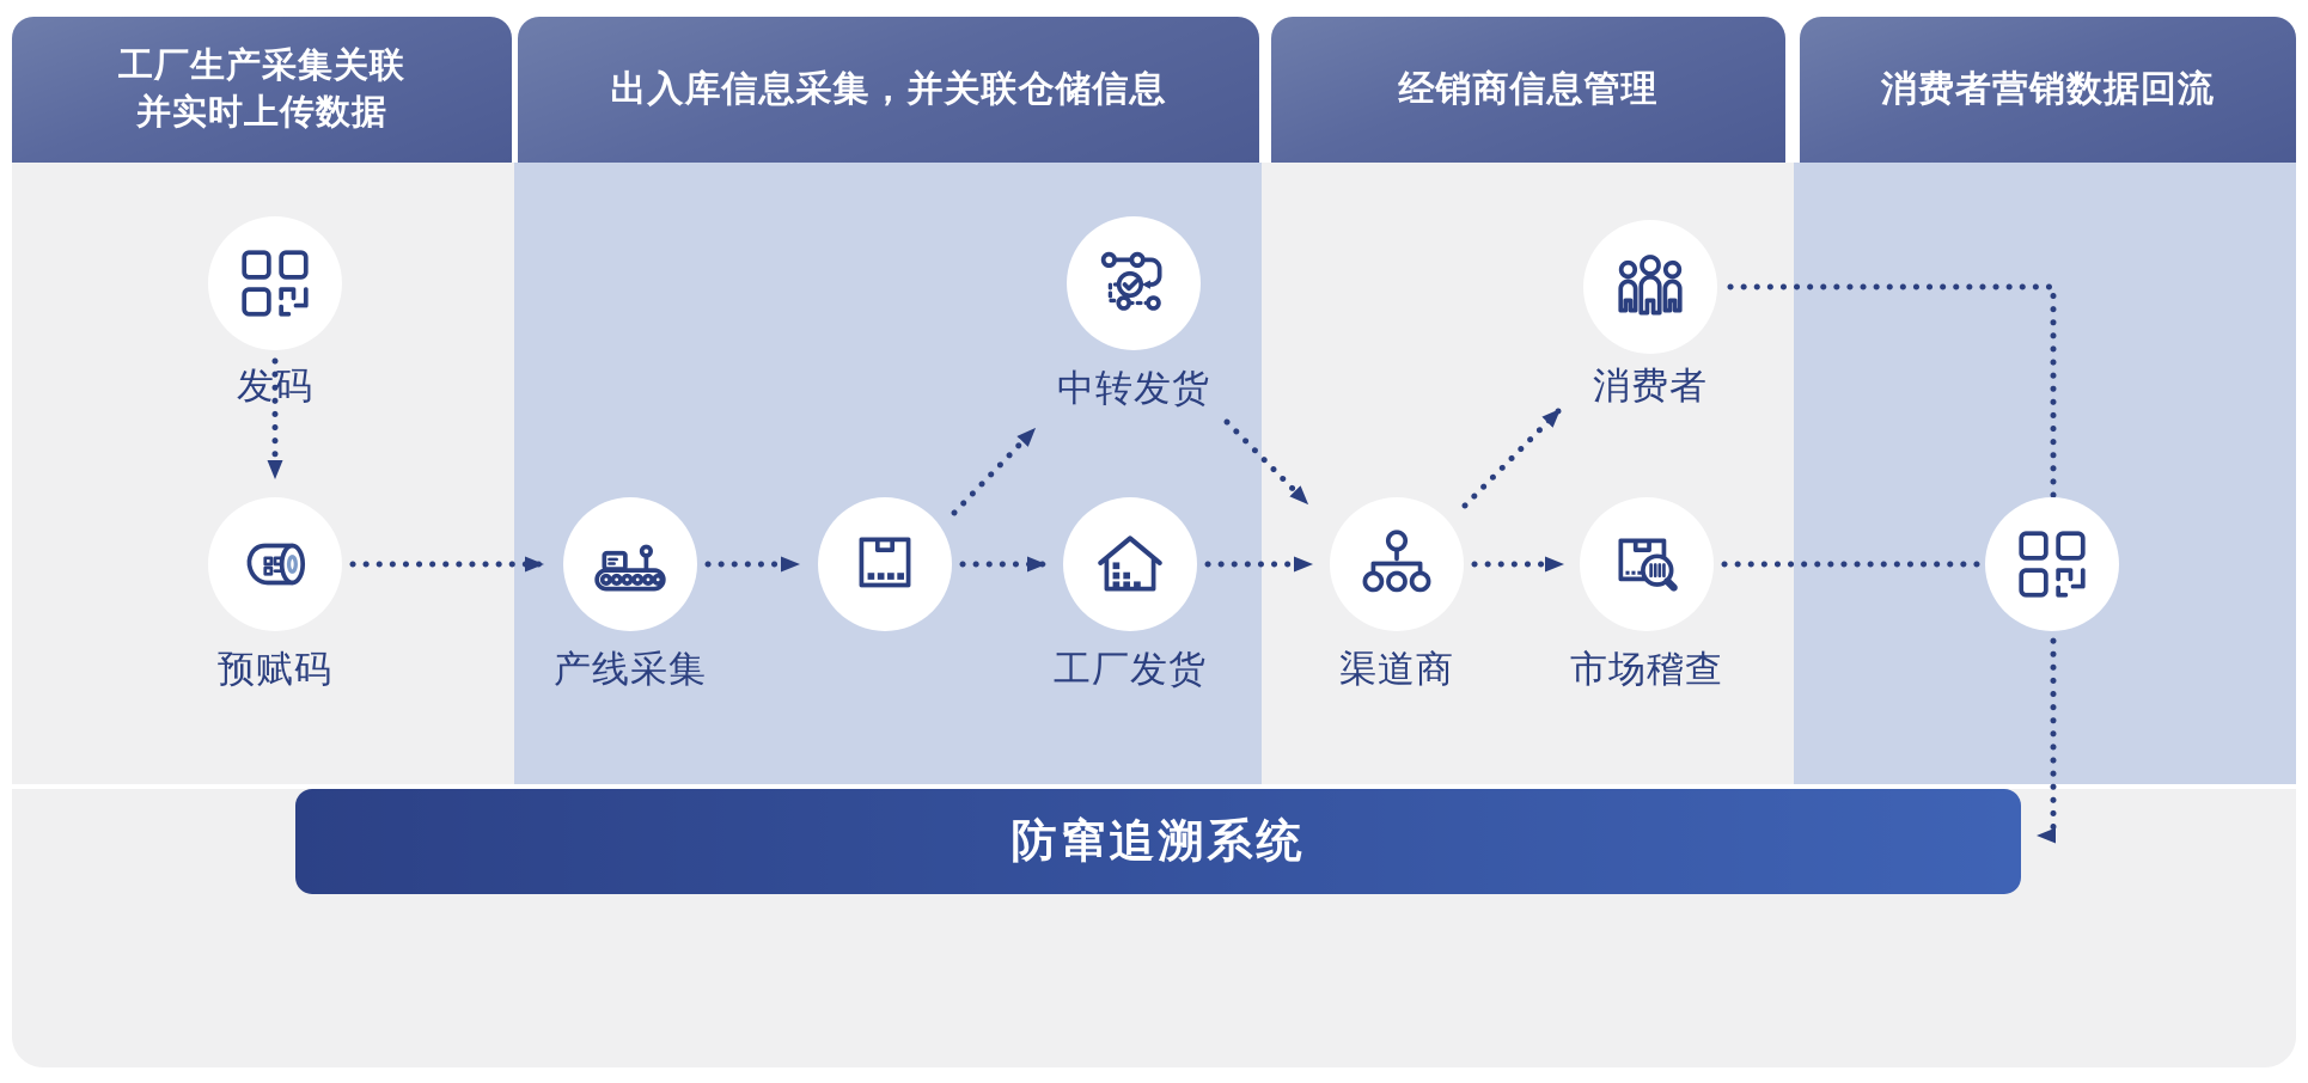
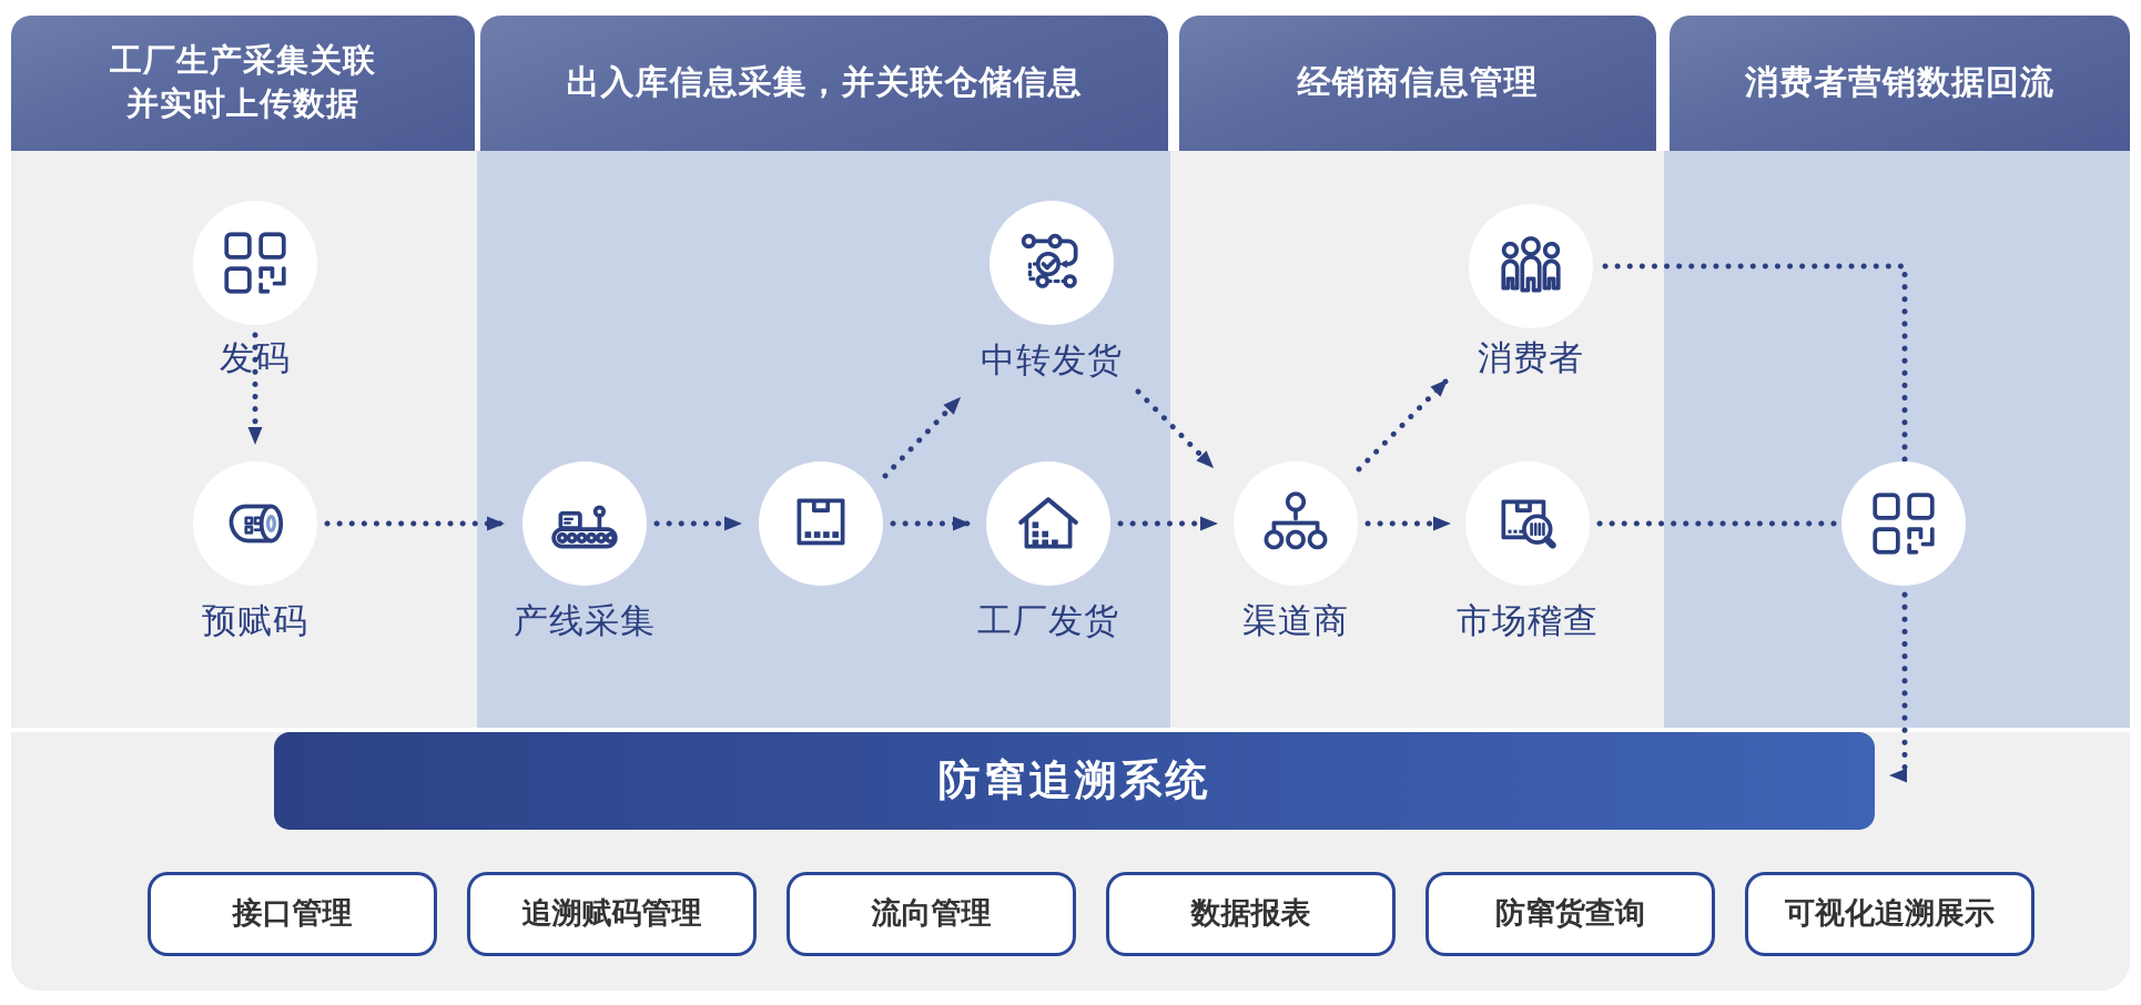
  工厂生产采集关联
  并实时上传数据
  出入库信息采集，并关联仓储信息
  经销商信息管理
  消费者营销数据回流
  发码
  预赋码
  产线采集
  中转发货
  工厂发货
  渠道商
  消费者
  市场稽查
  防窜追溯系统
+ 接口管理
+ 追溯赋码管理
+ 流向管理
+ 数据报表
+ 防窜货查询
+ 可视化追溯展示
